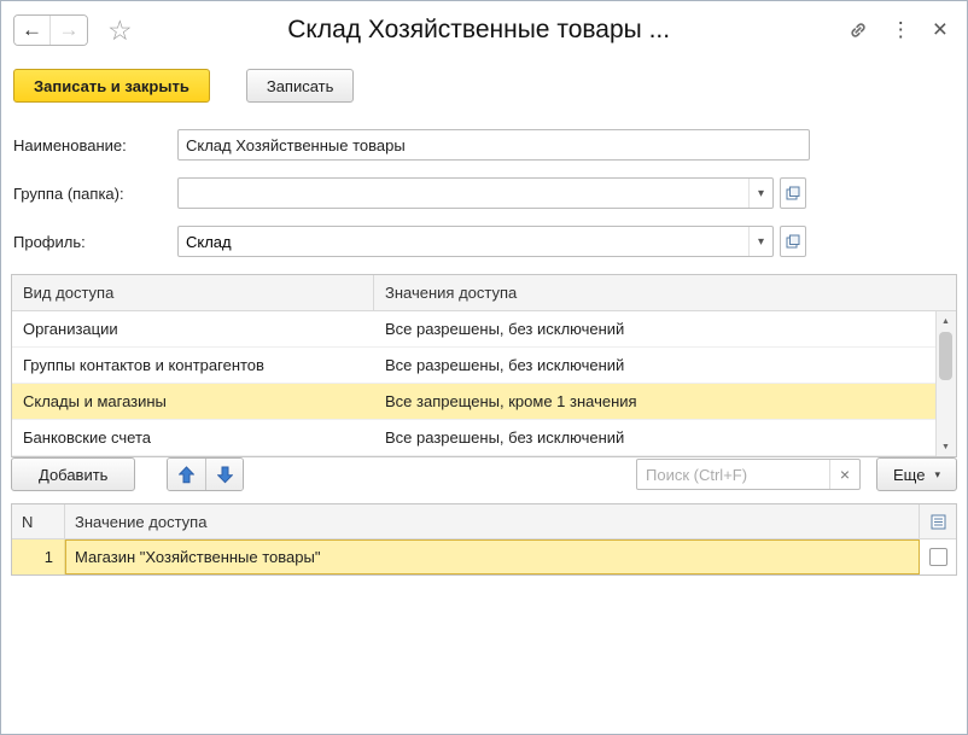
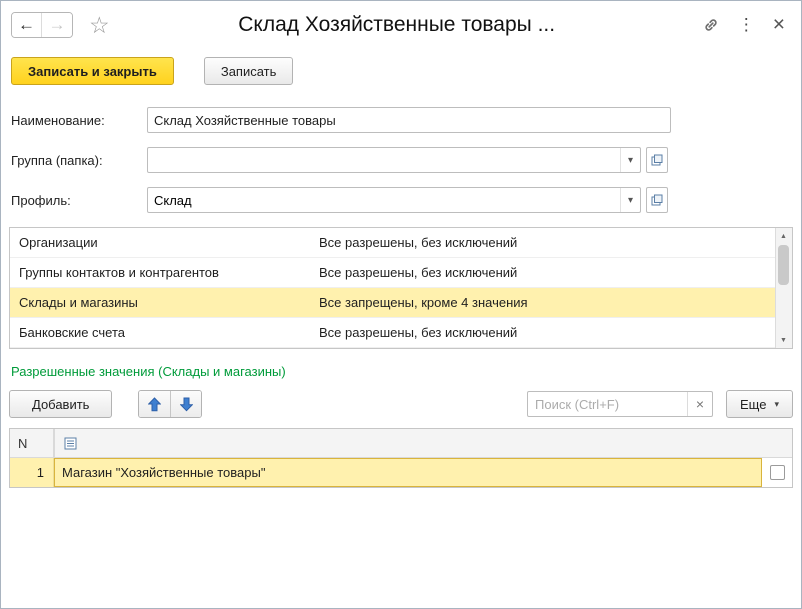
  ←
  →
  ☆
  Склад Хозяйственные товары ...
  ⋮
  ×
  Записать и закрыть
  Записать
  Наименование:
  Склад Хозяйственные товары
  Группа (папка):
  ▾
  Профиль:
  Склад
  ▾
- Вид доступа
- Значения доступа
  Организации
  Все разрешены, без исключений
  Группы контактов и контрагентов
  Все разрешены, без исключений
  Склады и магазины
- Все запрещены, кроме 1 значения
+ Все запрещены, кроме 4 значения
  Банковские счета
  Все разрешены, без исключений
+ Разрешенные значения (Склады и магазины)
  Добавить
  Поиск (Ctrl+F)
  ×
  Еще
  ▾
  N
- Значение доступа
  1
  Магазин "Хозяйственные товары"
